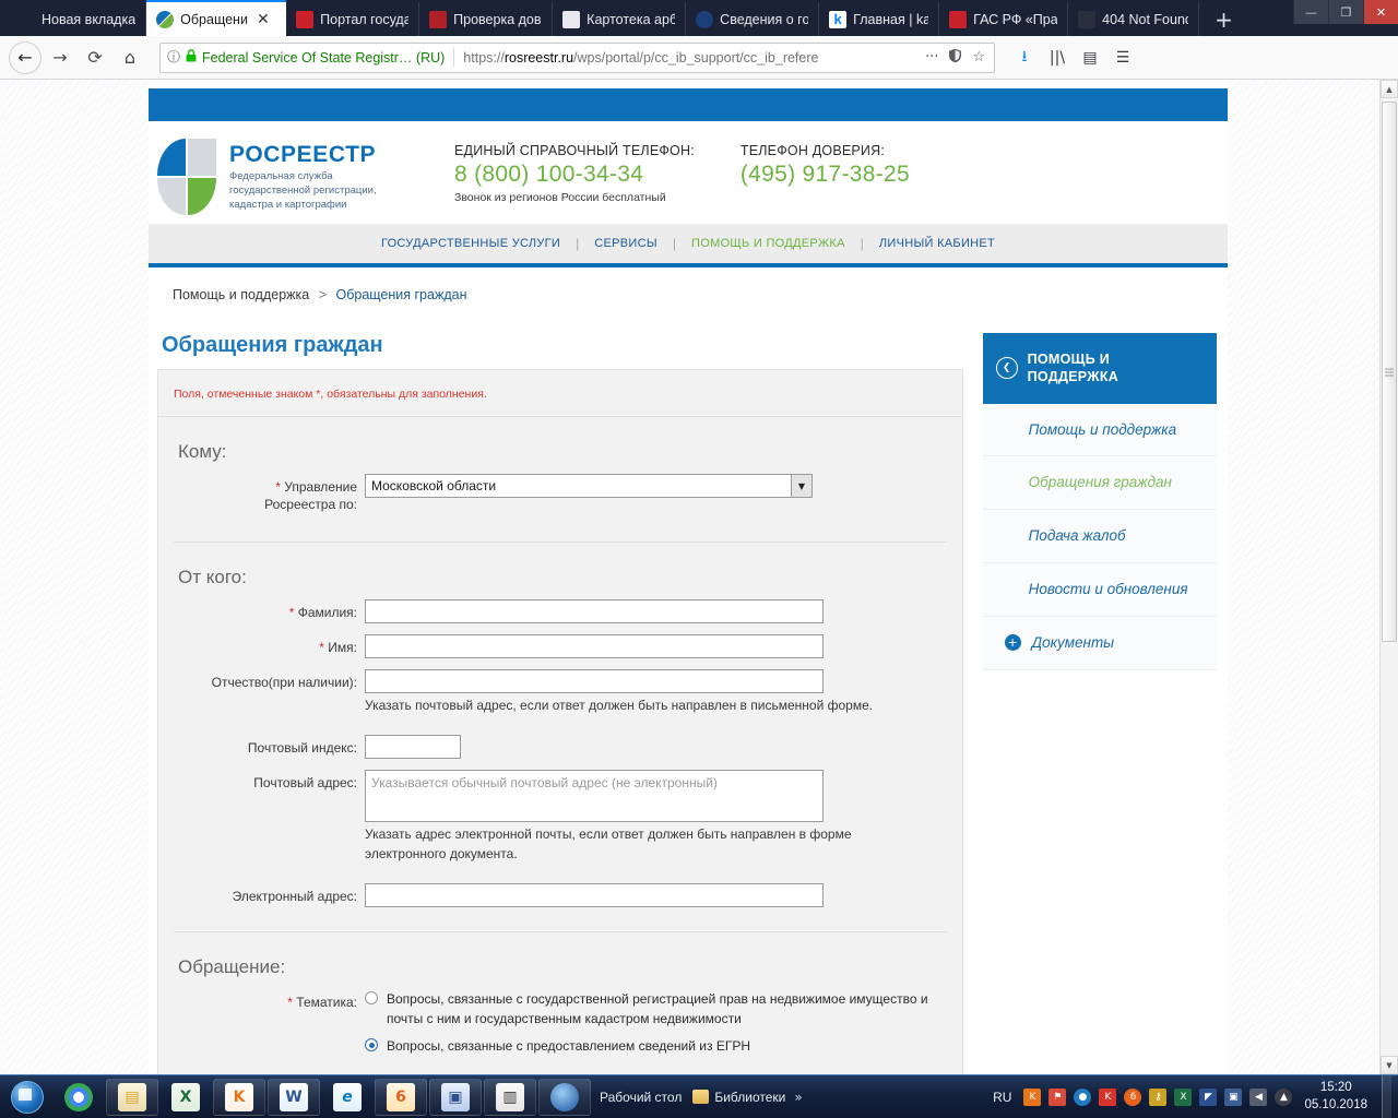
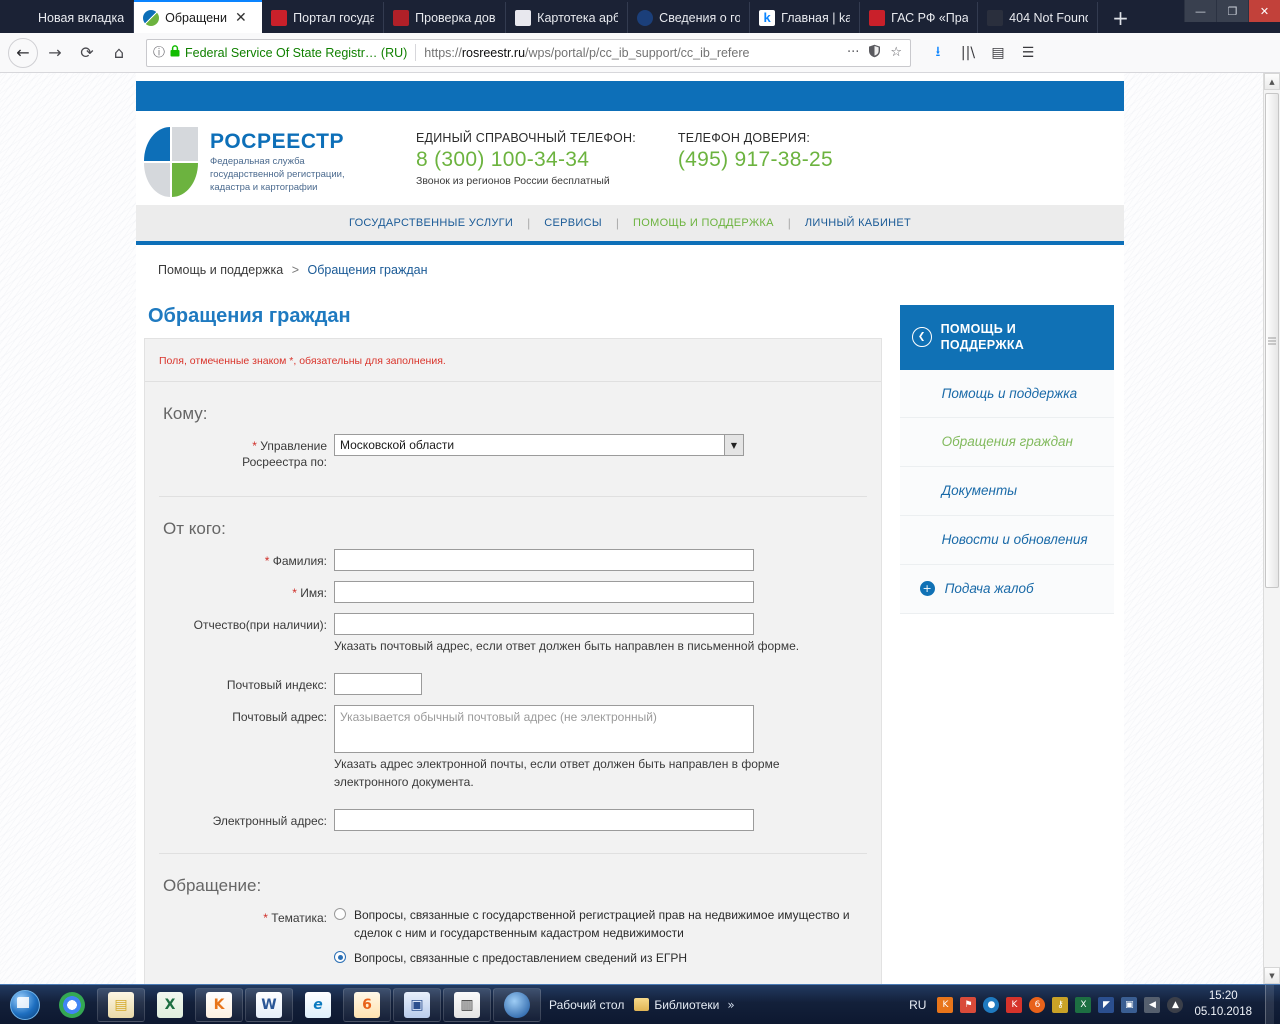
  Новая вкладка
  Обращени
  ✕
  Портал госуда
  Проверка дов
  Картотека арб
  Сведения о го
  k
  Главная | ka
  ГАС РФ «Пра
  404 Not Foun
  +
  —
  ❐
  ✕
  ←
  →
  ⟳
  ⌂
  ⓘ
  Federal Service Of State Registr… (RU)
  https://rosreestr.ru/wps/portal/p/cc_ib_support/cc_ib_refere
  ···
  ☆
  ⭳
  ||\
  ▤
  ☰
  РОСРЕЕСТР
  Федеральная служба
  государственной регистрации,
  кадастра и картографии
  ЕДИНЫЙ СПРАВОЧНЫЙ ТЕЛЕФОН:
- 8 (800) 100-34-34
+ 8 (300) 100-34-34
  Звонок из регионов России бесплатный
  ТЕЛЕФОН ДОВЕРИЯ:
  (495) 917-38-25
  ГОСУДАРСТВЕННЫЕ УСЛУГИ
  |
  СЕРВИСЫ
  |
  ПОМОЩЬ И ПОДДЕРЖКА
  |
  ЛИЧНЫЙ КАБИНЕТ
  Помощь и поддержка > Обращения граждан
  Обращения граждан
  Поля, отмеченные знаком *, обязательны для заполнения.
  Кому:
  * Управление
  Росреестра по:
  Московской области
  ▼
  От кого:
  * Фамилия:
  * Имя:
  Отчество(при наличии):
  Указать почтовый адрес, если ответ должен быть направлен в письменной форме.
  Почтовый индекс:
  Почтовый адрес:
  Указывается обычный почтовый адрес (не электронный)
  Указать адрес электронной почты, если ответ должен быть направлен в форме электронного документа.
  Электронный адрес:
  Обращение:
  * Тематика:
- Вопросы, связанные с государственной регистрацией прав на недвижимое имущество и почты с ним и государственным кадастром недвижимости
+ Вопросы, связанные с государственной регистрацией прав на недвижимое имущество и сделок с ним и государственным кадастром недвижимости
  Вопросы, связанные с предоставлением сведений из ЕГРН
  ❮
  ПОМОЩЬ И ПОДДЕРЖКА
  Помощь и поддержка
  Обращения граждан
- Подача жалоб
+ Документы
  Новости и обновления
  +
- Документы
+ Подача жалоб
  ▲
  ▼
  ▤
  X
  K
  W
  e
  6
  ▣
  ▥
  Рабочий стол
  Библиотеки
  »
  RU
  K
  ⚑
  ●
  K
  6
  ⚷
  X
  ◤
  ▣
  ◀
  ▲
  15:20
  05.10.2018
